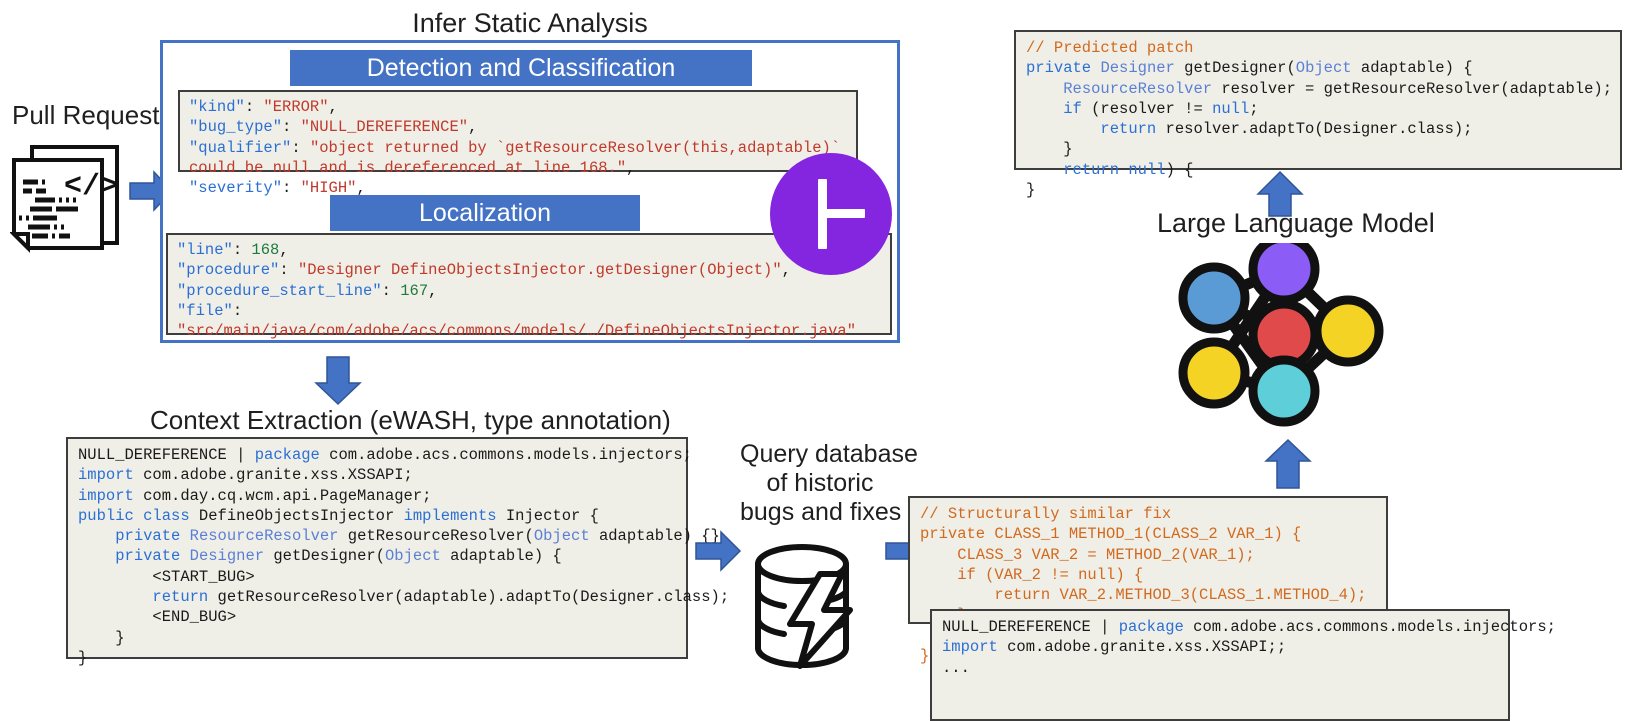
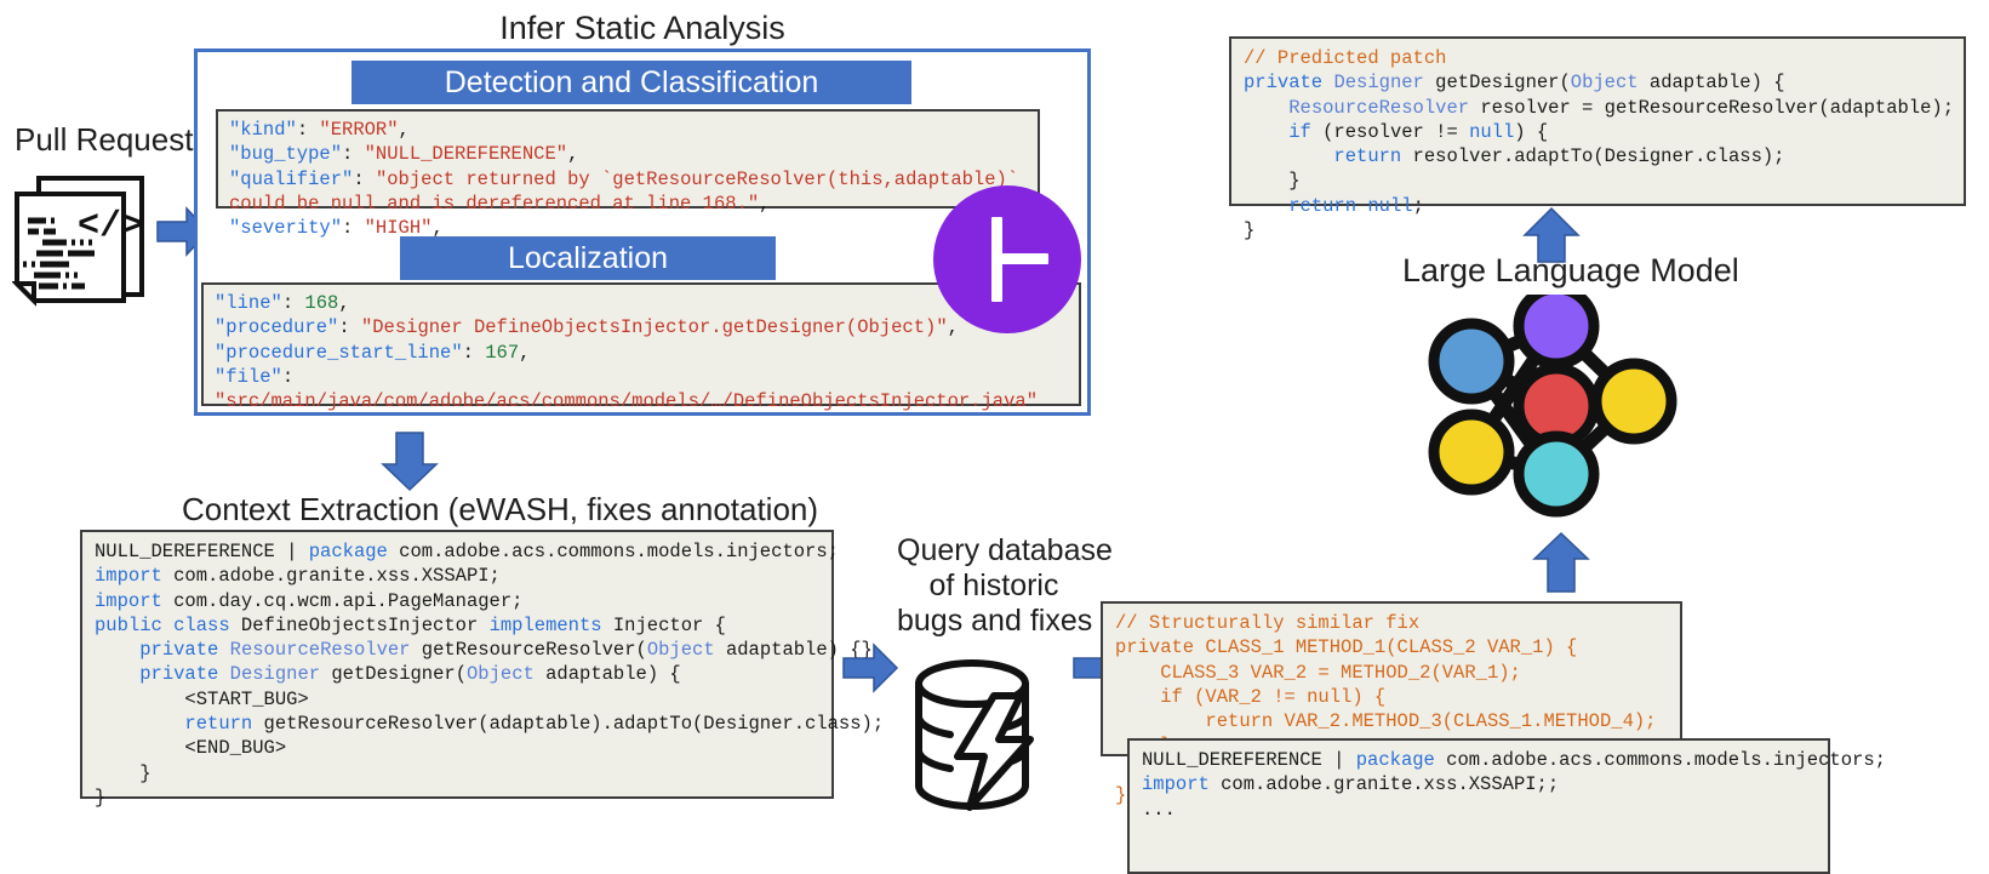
  Pull Request
  </>
  Infer Static Analysis
  Detection and Classification
  "kind": "ERROR",
  "bug_type": "NULL_DEREFERENCE",
  "qualifier": "object returned by `getResourceResolver(this,adaptable)`
  could be null and is dereferenced at line 168.",
  "severity": "HIGH",
  Localization
  "line": 168,
  "procedure": "Designer DefineObjectsInjector.getDesigner(Object)",
  "procedure_start_line": 167,
  "file":
  "src/main/java/com/adobe/acs/commons/models/…/DefineObjectsInjector.java"
- Context Extraction (eWASH, type annotation)
+ Context Extraction (eWASH, fixes annotation)
  NULL_DEREFERENCE | package com.adobe.acs.commons.models.injectors;
  import com.adobe.granite.xss.XSSAPI;
  import com.day.cq.wcm.api.PageManager;
  public class DefineObjectsInjector implements Injector {
  private ResourceResolver getResourceResolver(Object adaptable) {}
  private Designer getDesigner(Object adaptable) {
  <START_BUG>
  return getResourceResolver(adaptable).adaptTo(Designer.class);
  <END_BUG>
  }
  }
  Query database
  of historic
  bugs and fixes
  // Structurally similar fix
  private CLASS_1 METHOD_1(CLASS_2 VAR_1) {
  CLASS_3 VAR_2 = METHOD_2(VAR_1);
  if (VAR_2 != null) {
  return VAR_2.METHOD_3(CLASS_1.METHOD_4);
  }
  NULL_DEREFERENCE | package com.adobe.acs.commons.models.injectors;
  import com.adobe.granite.xss.XSSAPI;;
  ...
  Large Language Model
  // Predicted patch
  private Designer getDesigner(Object adaptable) {
  ResourceResolver resolver = getResourceResolver(adaptable);
- if (resolver != null;
+ if (resolver != null) {
  return resolver.adaptTo(Designer.class);
  }
- return null) {
+ return null;
  }
